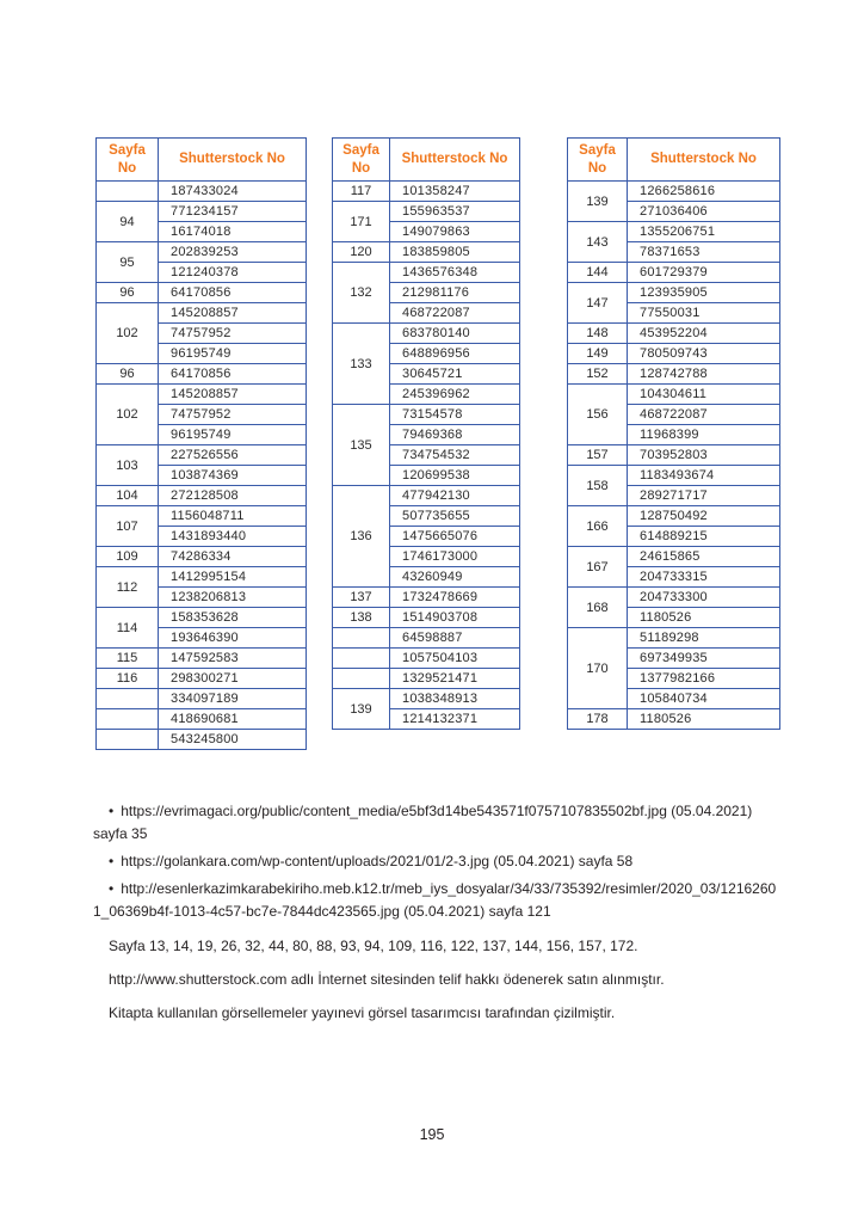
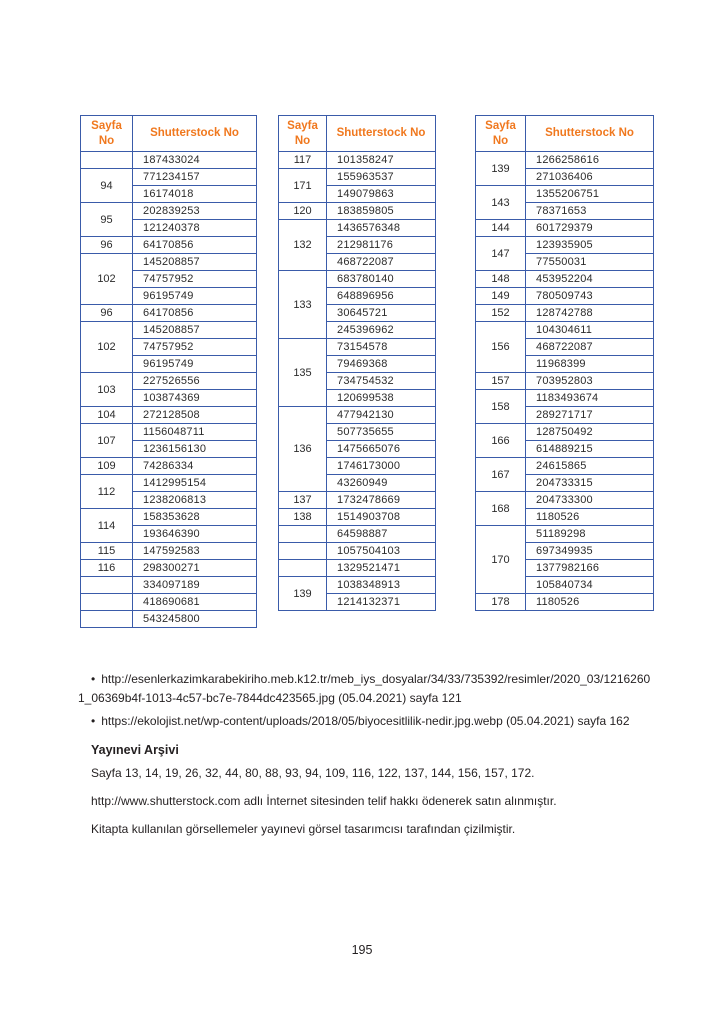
  Sayfa No	Shutterstock No
  	187433024
  94	771234157
  16174018
  95	202839253
  121240378
  96	64170856
  102	145208857
  74757952
  96195749
  96	64170856
  102	145208857
  74757952
  96195749
  103	227526556
  103874369
  104	272128508
  107	1156048711
- 1431893440
+ 1236156130
  109	74286334
  112	1412995154
  1238206813
  114	158353628
  193646390
  115	147592583
  116	298300271
  	334097189
  	418690681
  	543245800
  Sayfa No	Shutterstock No
  117	101358247
  171	155963537
  149079863
  120	183859805
  132	1436576348
  212981176
  468722087
  133	683780140
  648896956
  30645721
  245396962
  135	73154578
  79469368
  734754532
  120699538
  136	477942130
  507735655
  1475665076
  1746173000
  43260949
  137	1732478669
  138	1514903708
  	64598887
  	1057504103
  	1329521471
  139	1038348913
  1214132371
  Sayfa No	Shutterstock No
  139	1266258616
  271036406
  143	1355206751
  78371653
  144	601729379
  147	123935905
  77550031
  148	453952204
  149	780509743
  152	128742788
  156	104304611
  468722087
  11968399
  157	703952803
  158	1183493674
  289271717
  166	128750492
  614889215
  167	24615865
  204733315
  168	204733300
  1180526
  170	51189298
  697349935
  1377982166
  105840734
  178	1180526
- • https://evrimagaci.org/public/content_media/e5bf3d14be543571f0757107835502bf.jpg (05.04.2021) sayfa 35
- • https://golankara.com/wp-content/uploads/2021/01/2-3.jpg (05.04.2021) sayfa 58
  • http://esenlerkazimkarabekiriho.meb.k12.tr/meb_iys_dosyalar/34/33/735392/resimler/2020_03/12162601_06369b4f-1013-4c57-bc7e-7844dc423565.jpg (05.04.2021) sayfa 121
+ • https://ekolojist.net/wp-content/uploads/2018/05/biyocesitlilik-nedir.jpg.webp (05.04.2021) sayfa 162
+ Yayınevi Arşivi
  Sayfa 13, 14, 19, 26, 32, 44, 80, 88, 93, 94, 109, 116, 122, 137, 144, 156, 157, 172.
  http://www.shutterstock.com adlı İnternet sitesinden telif hakkı ödenerek satın alınmıştır.
  Kitapta kullanılan görsellemeler yayınevi görsel tasarımcısı tarafından çizilmiştir.
  195
